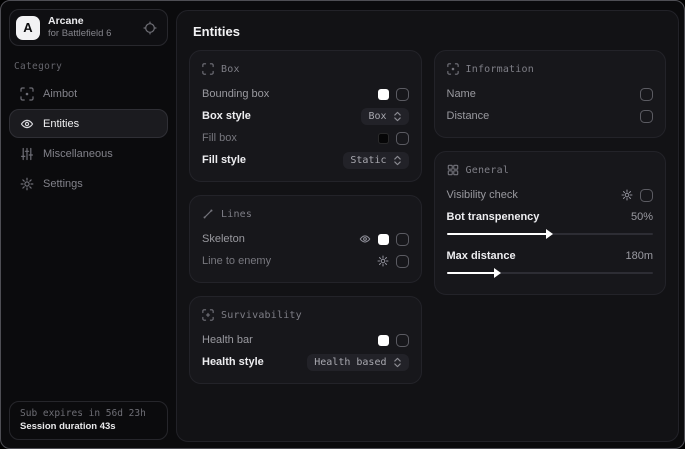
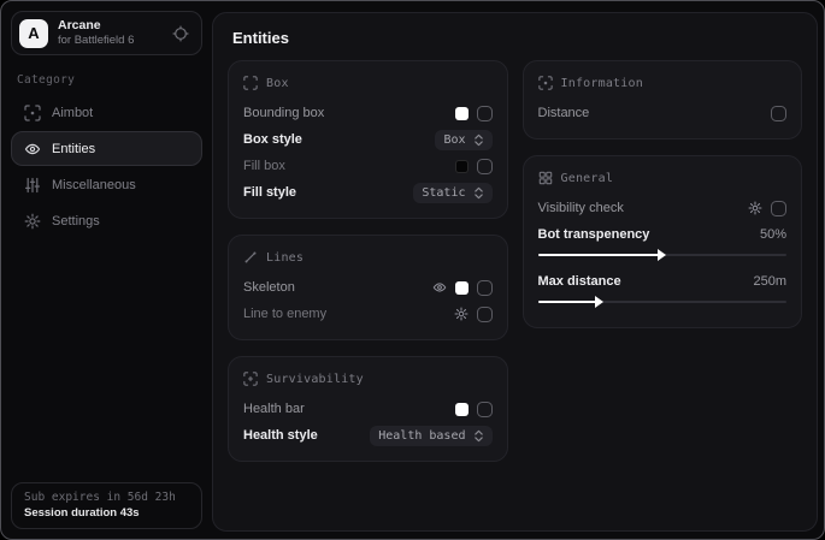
  A
  Arcane
  for Battlefield 6
  Category
  Aimbot
  Entities
  Miscellaneous
  Settings
  Sub expires in 56d 23h
  Session duration 43s
  Entities
  Box
  Bounding box
  Box style
  Box
  Fill box
  Fill style
  Static
  Lines
  Skeleton
  Line to enemy
  Survivability
  Health bar
  Health style
  Health based
  Information
- Name
  Distance
  General
  Visibility check
  Bot transpenency
  50%
  Max distance
- 180m
+ 250m
